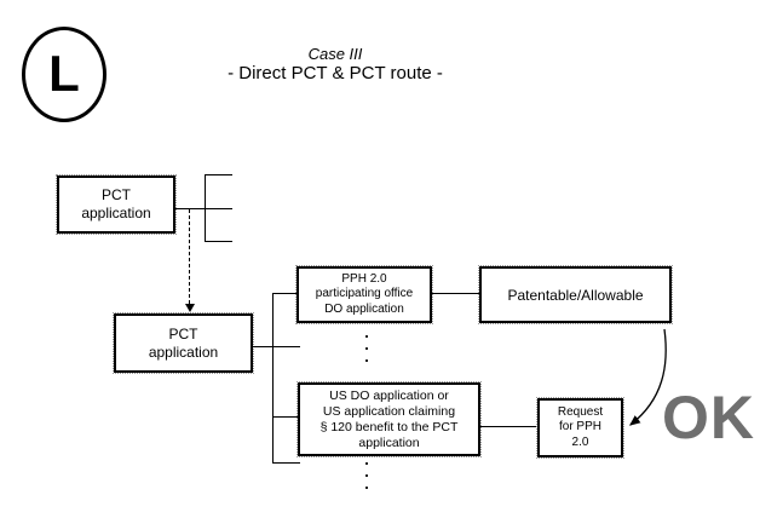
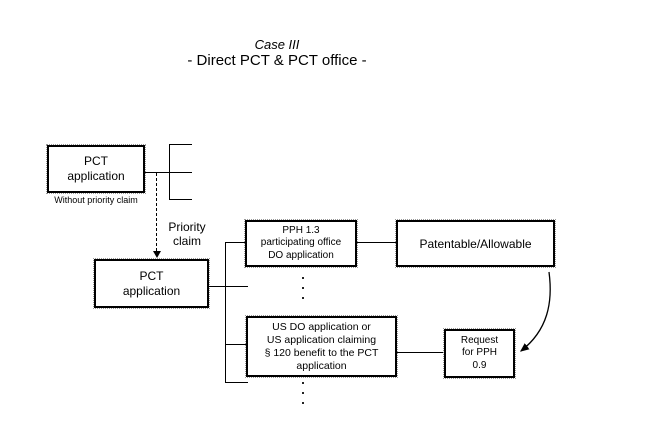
- L
  Case III
- - Direct PCT & PCT route -
+ - Direct PCT & PCT office -
  PCT
  application
+ Without priority claim
+ Priority
+ claim
  PCT
  application
- PPH 2.0
+ PPH 1.3
  participating office
  DO application
  Patentable/Allowable
  US DO application or
  US application claiming
  § 120 benefit to the PCT
  application
  Request
  for PPH
- 2.0
+ 0.9
- OK
